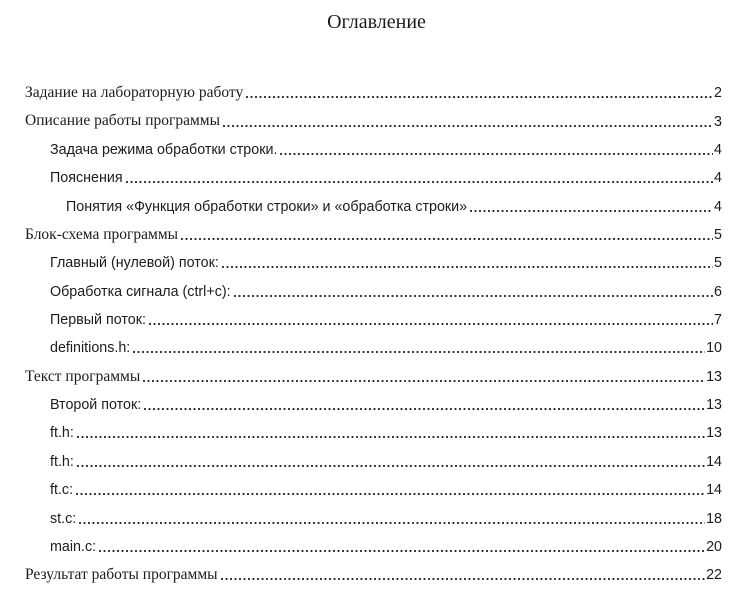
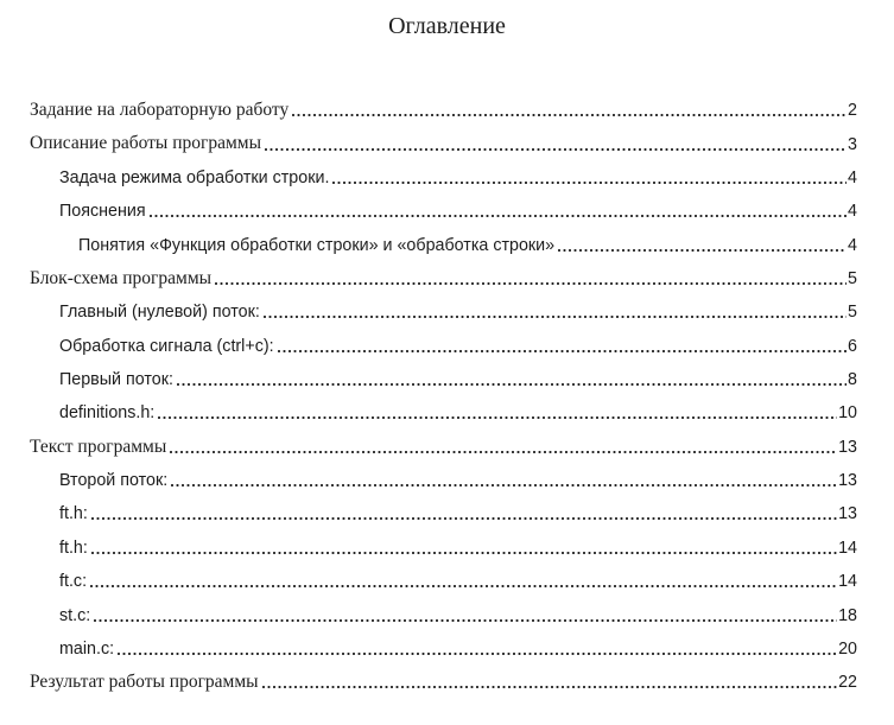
  Оглавление
  Задание на лабораторную работу
  2
  Описание работы программы
  3
  Задача режима обработки строки.
  4
  Пояснения
  4
  Понятия «Функция обработки строки» и «обработка строки»
  4
  Блок-схема программы
  5
  Главный (нулевой) поток:
  5
  Обработка сигнала (ctrl+c):
  6
  Первый поток:
- 7
+ 8
  definitions.h:
  10
  Текст программы
  13
  Второй поток:
  13
  ft.h:
  13
  ft.h:
  14
  ft.c:
  14
  st.c:
  18
  main.c:
  20
  Результат работы программы
  22
